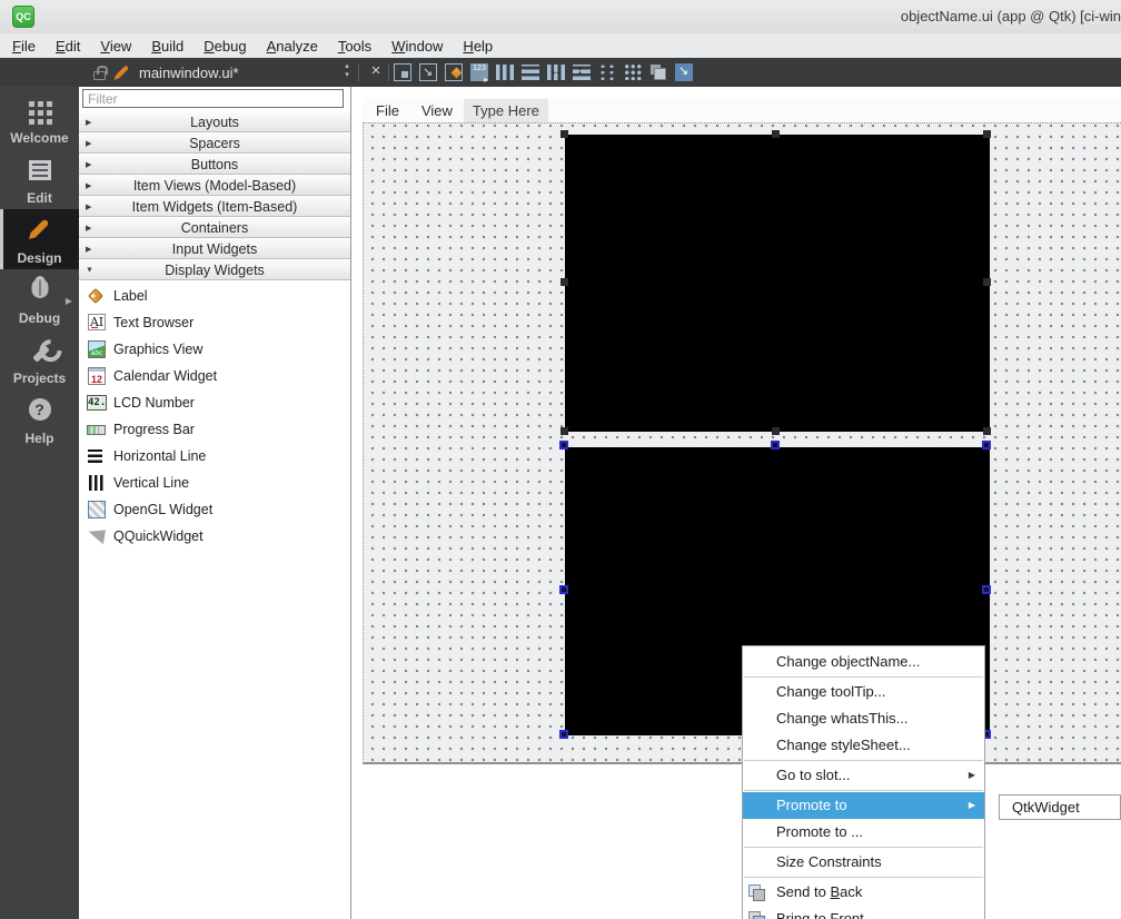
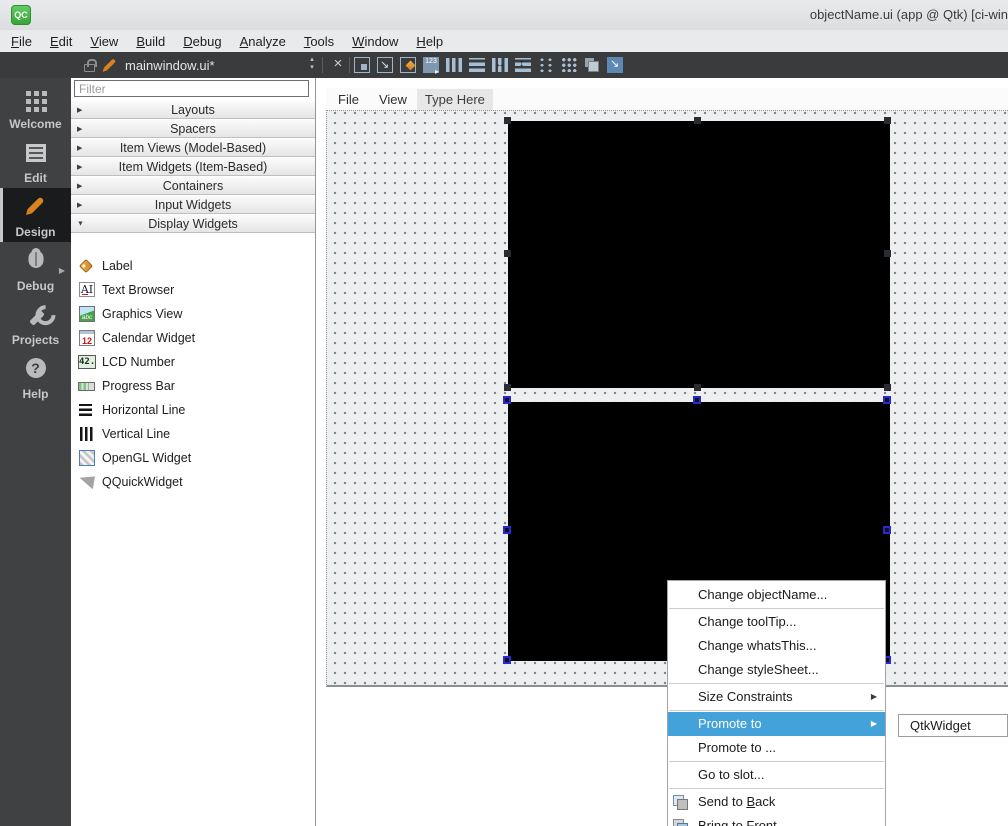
  QC
  objectName.ui (app @ Qtk) [ci-win
  File
  Edit
  View
  Build
  Debug
  Analyze
  Tools
  Window
  Help
  mainwindow.ui*
  ×
  Welcome
  Edit
  Design
  ▶
  Debug
  Projects
  ?
  Help
  Filter
  Layouts
  Spacers
- Buttons
  Item Views (Model-Based)
  Item Widgets (Item-Based)
  Containers
  Input Widgets
  Display Widgets
  Label
  AI
  Text Browser
  Graphics View
  12
  Calendar Widget
  42.
  LCD Number
  Progress Bar
  Horizontal Line
  Vertical Line
  OpenGL Widget
  QQuickWidget
  File
  View
  Type Here
  Change objectName...
  Change toolTip...
  Change whatsThis...
  Change styleSheet...
- Go to slot...
+ Size Constraints
  ▶
  Promote to
  ▶
  Promote to ...
- Size Constraints
+ Go to slot...
  Send to Back
  QtkWidget
